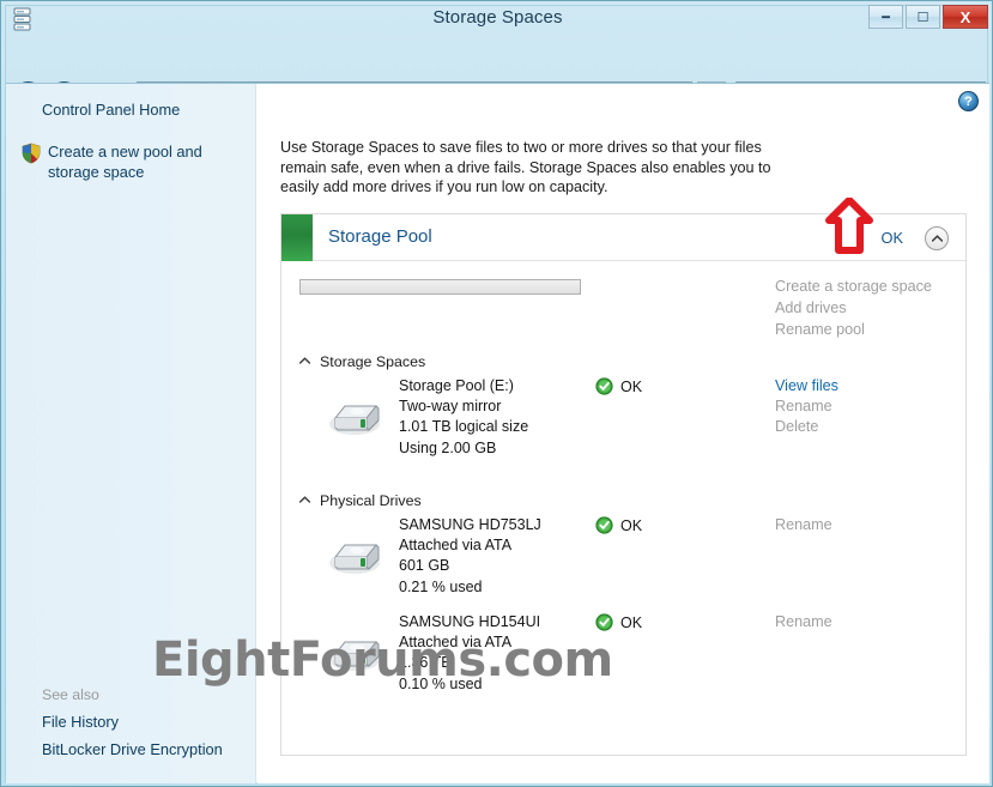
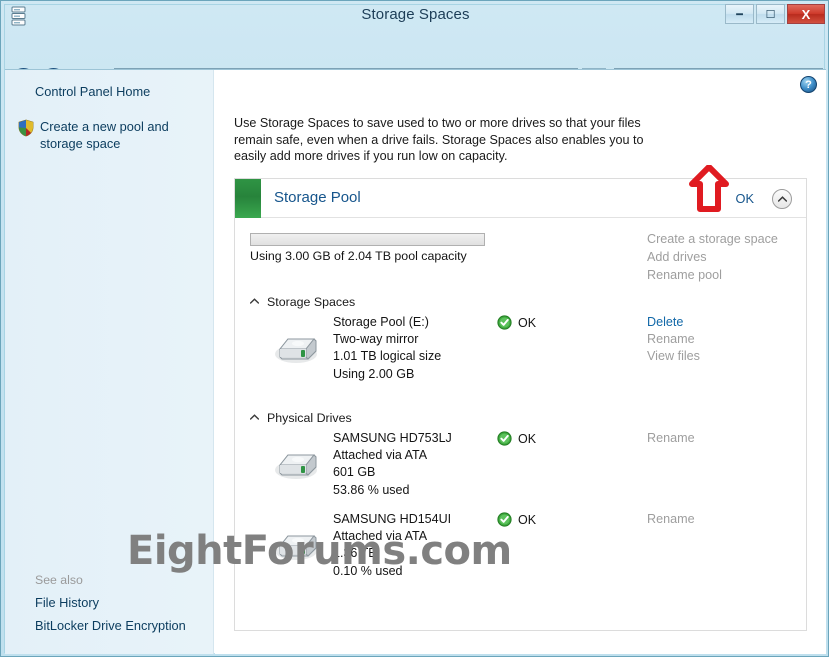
  Storage Spaces
  ━
  ☐
  X
  Control Panel Home
  Create a new pool and storage space
  See also
  File History
  BitLocker Drive Encryption
  ?
- Use Storage Spaces to save files to two or more drives so that your files remain safe, even when a drive fails. Storage Spaces also enables you to easily add more drives if you run low on capacity.
+ Use Storage Spaces to save used to two or more drives so that your files remain safe, even when a drive fails. Storage Spaces also enables you to easily add more drives if you run low on capacity.
  Storage Pool
  OK
+ Using 3.00 GB of 2.04 TB pool capacity
  Create a storage space
  Add drives
  Rename pool
  Storage Spaces
  Storage Pool (E:)
  Two-way mirror
  1.01 TB logical size
  Using 2.00 GB
  OK
- View files
+ Delete
  Rename
- Delete
+ View files
  Physical Drives
  SAMSUNG HD753LJ
  Attached via ATA
  601 GB
- 0.21 % used
+ 53.86 % used
  OK
  Rename
  SAMSUNG HD154UI
  Attached via ATA
  1.36 TB
  0.10 % used
  OK
  Rename
  EightForums.com
